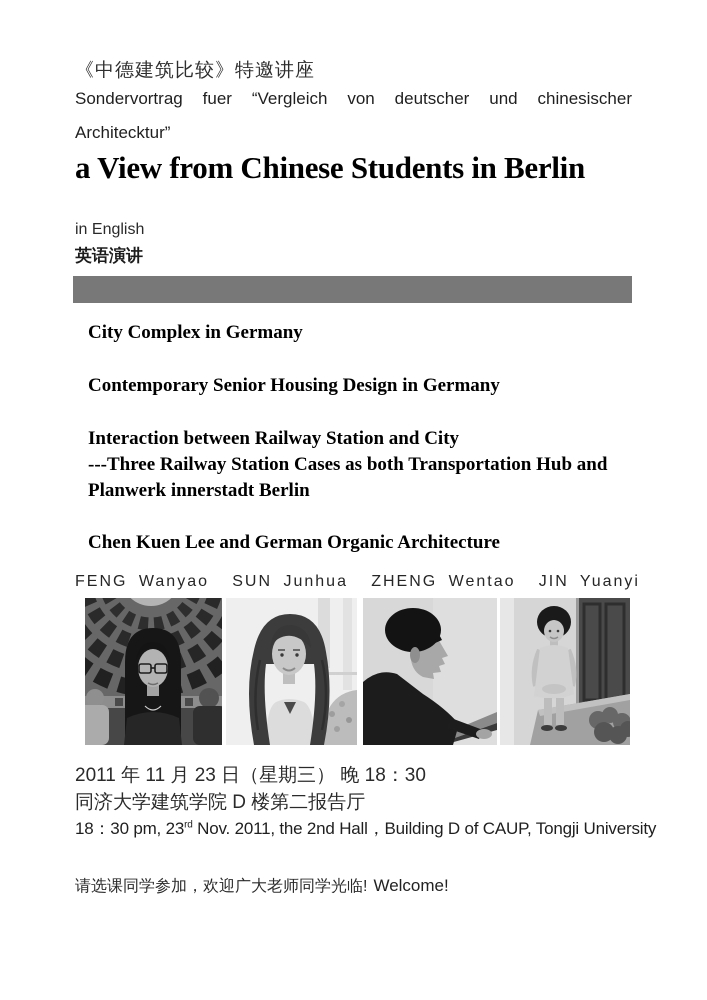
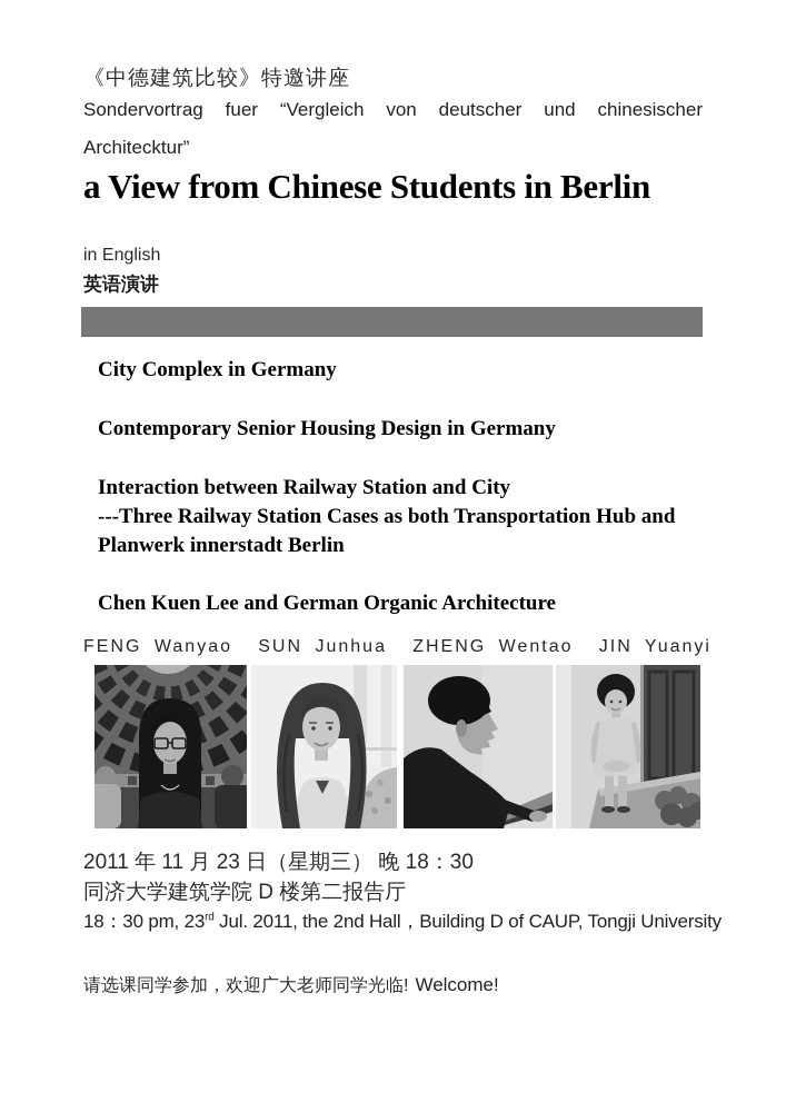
  《中德建筑比较》特邀讲座
  Sondervortrag fuer “Vergleich von deutscher und chinesischer
  Architecktur”
  a View from Chinese Students in Berlin
  in English
  英语演讲
  City Complex in Germany
  Contemporary Senior Housing Design in Germany
  Interaction between Railway Station and City
  ---Three Railway Station Cases as both Transportation Hub and
  Planwerk innerstadt Berlin
  Chen Kuen Lee and German Organic Architecture
  FENG Wanyao
  SUN Junhua
  ZHENG Wentao
  JIN Yuanyi
  2011 年 11 月 23 日（星期三） 晚 18：30
  同济大学建筑学院 D 楼第二报告厅
- 18：30 pm, 23rd Nov. 2011, the 2nd Hall，Building D of CAUP, Tongji University
+ 18：30 pm, 23rd Jul. 2011, the 2nd Hall，Building D of CAUP, Tongji University
  请选课同学参加，欢迎广大老师同学光临! Welcome!
